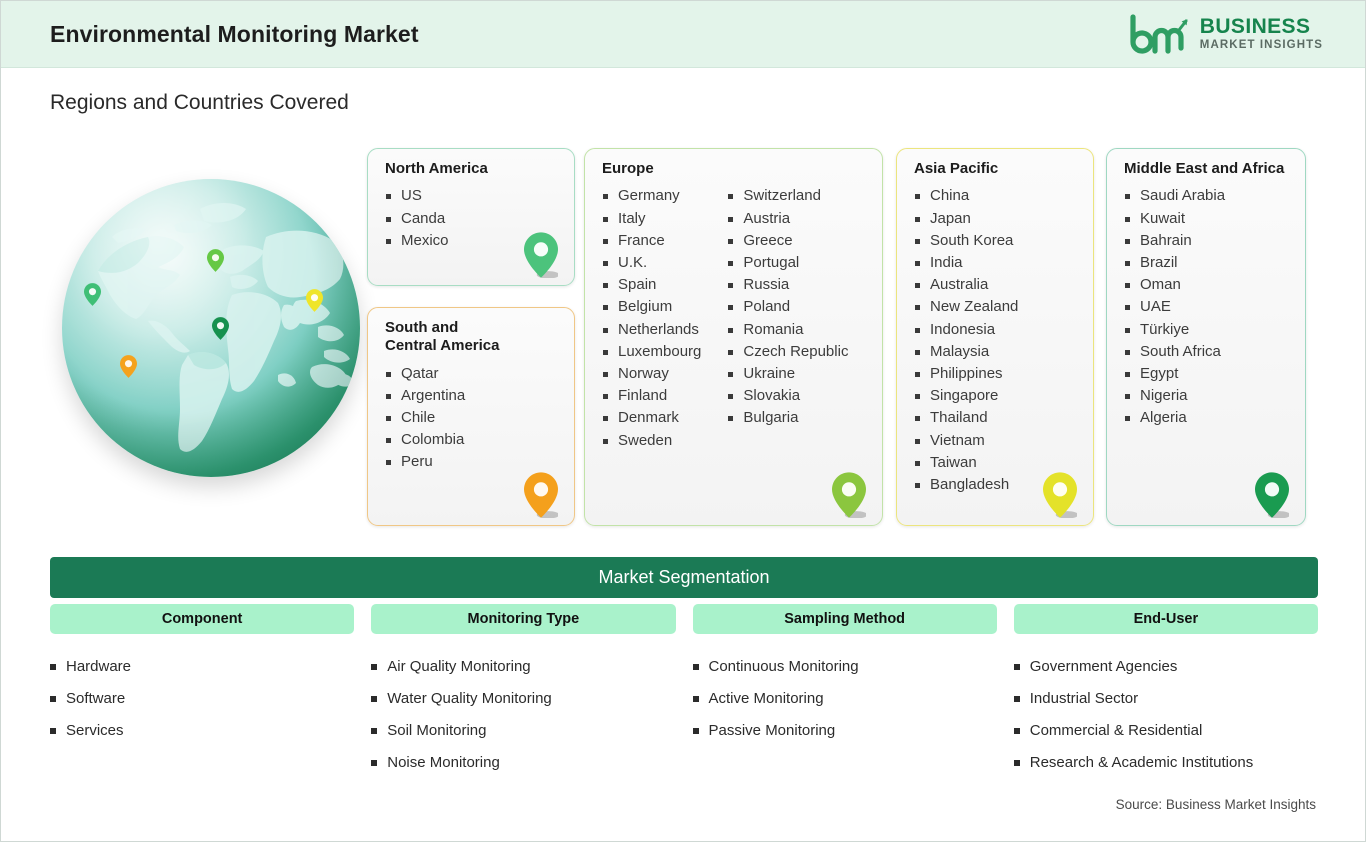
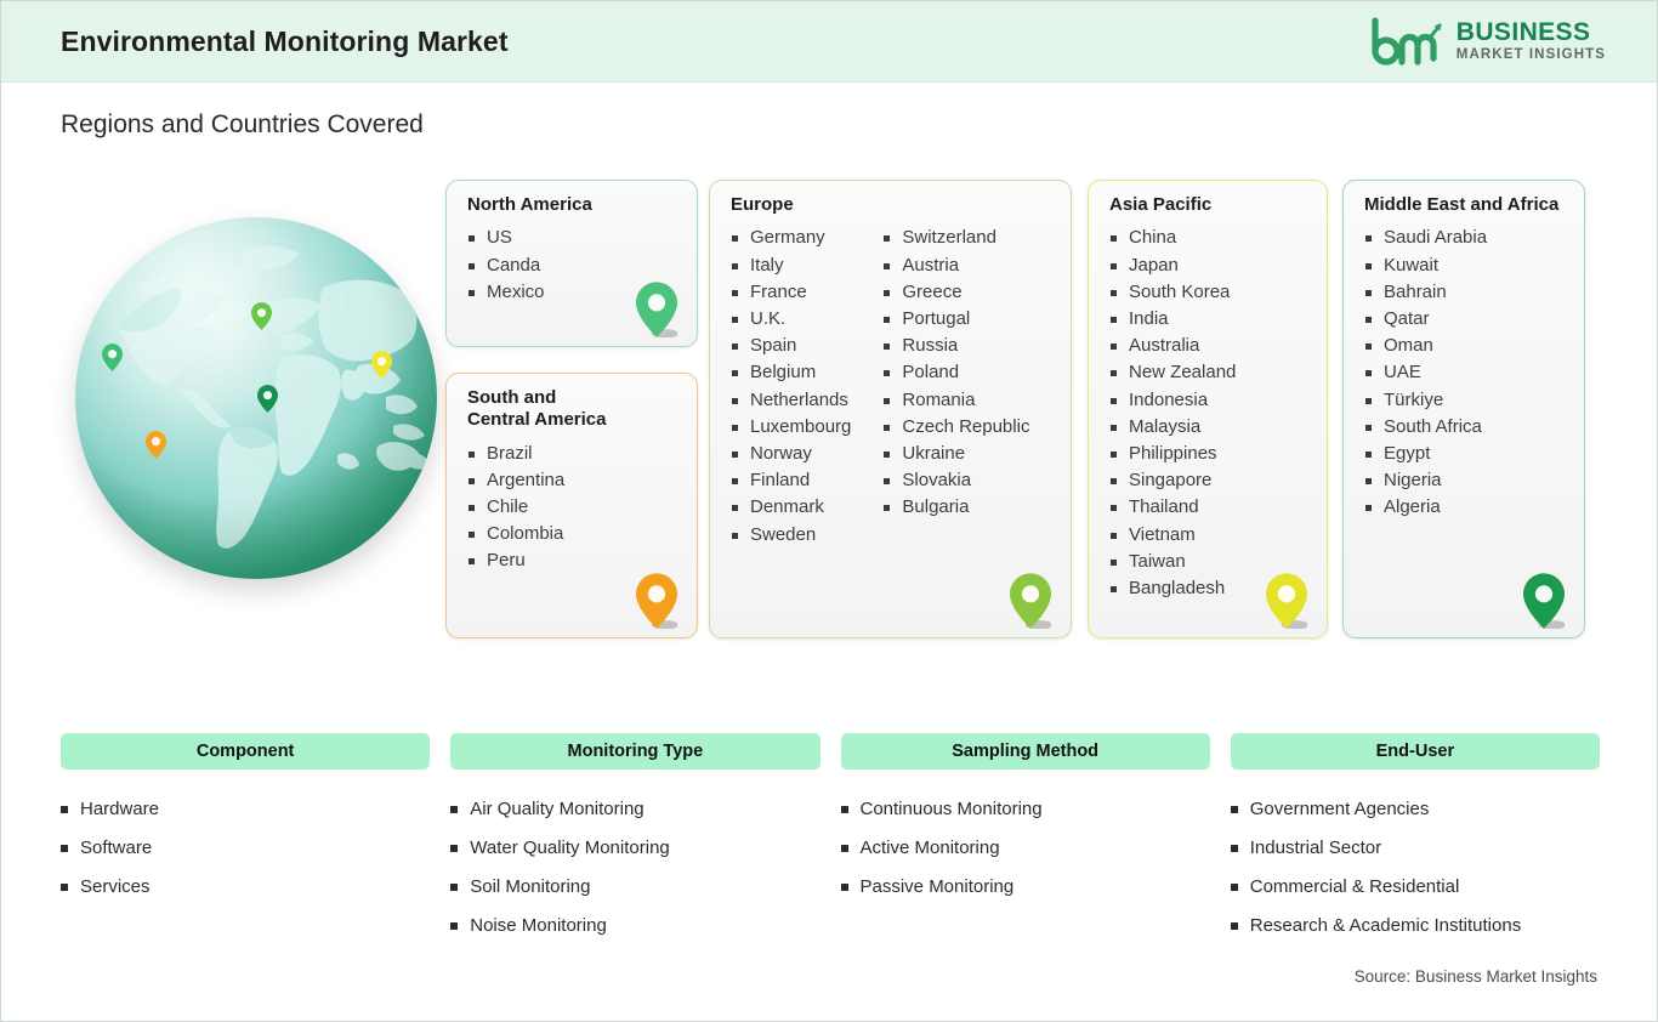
  Environmental Monitoring Market
  BUSINESS
  MARKET INSIGHTS
  Regions and Countries Covered
  North America
  US
  Canda
  Mexico
  South and
  Central America
- Qatar
+ Brazil
  Argentina
  Chile
  Colombia
  Peru
  Europe
  Germany
  Italy
  France
  U.K.
  Spain
  Belgium
  Netherlands
  Luxembourg
  Norway
  Finland
  Denmark
  Sweden
  Switzerland
  Austria
  Greece
  Portugal
  Russia
  Poland
  Romania
  Czech Republic
  Ukraine
  Slovakia
  Bulgaria
  Asia Pacific
  China
  Japan
  South Korea
  India
  Australia
  New Zealand
  Indonesia
  Malaysia
  Philippines
  Singapore
  Thailand
  Vietnam
  Taiwan
  Bangladesh
  Middle East and Africa
  Saudi Arabia
  Kuwait
  Bahrain
- Brazil
+ Qatar
  Oman
  UAE
  Türkiye
  South Africa
  Egypt
  Nigeria
  Algeria
- Market Segmentation
  Component
  Hardware
  Software
  Services
  Monitoring Type
  Air Quality Monitoring
  Water Quality Monitoring
  Soil Monitoring
  Noise Monitoring
  Sampling Method
  Continuous Monitoring
  Active Monitoring
  Passive Monitoring
  End-User
  Government Agencies
  Industrial Sector
  Commercial & Residential
  Research & Academic Institutions
  Source: Business Market Insights
